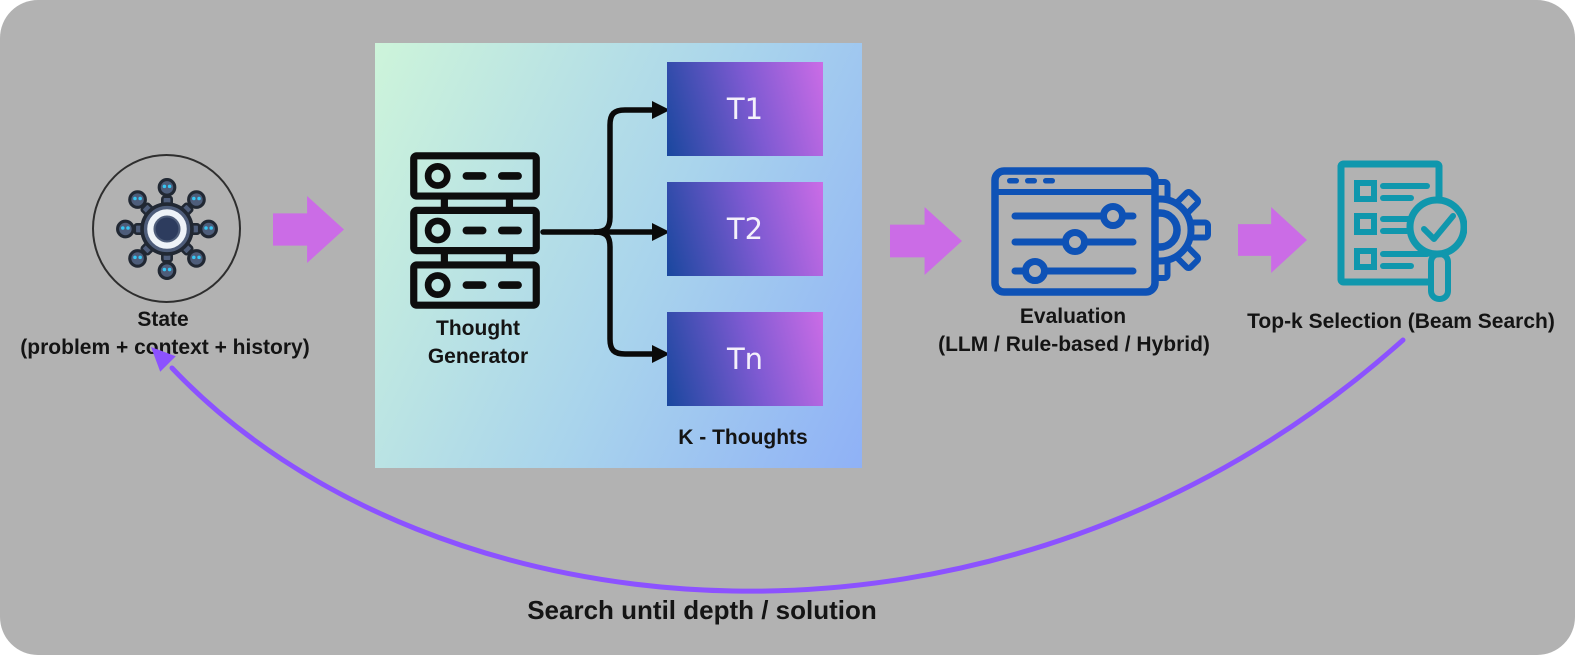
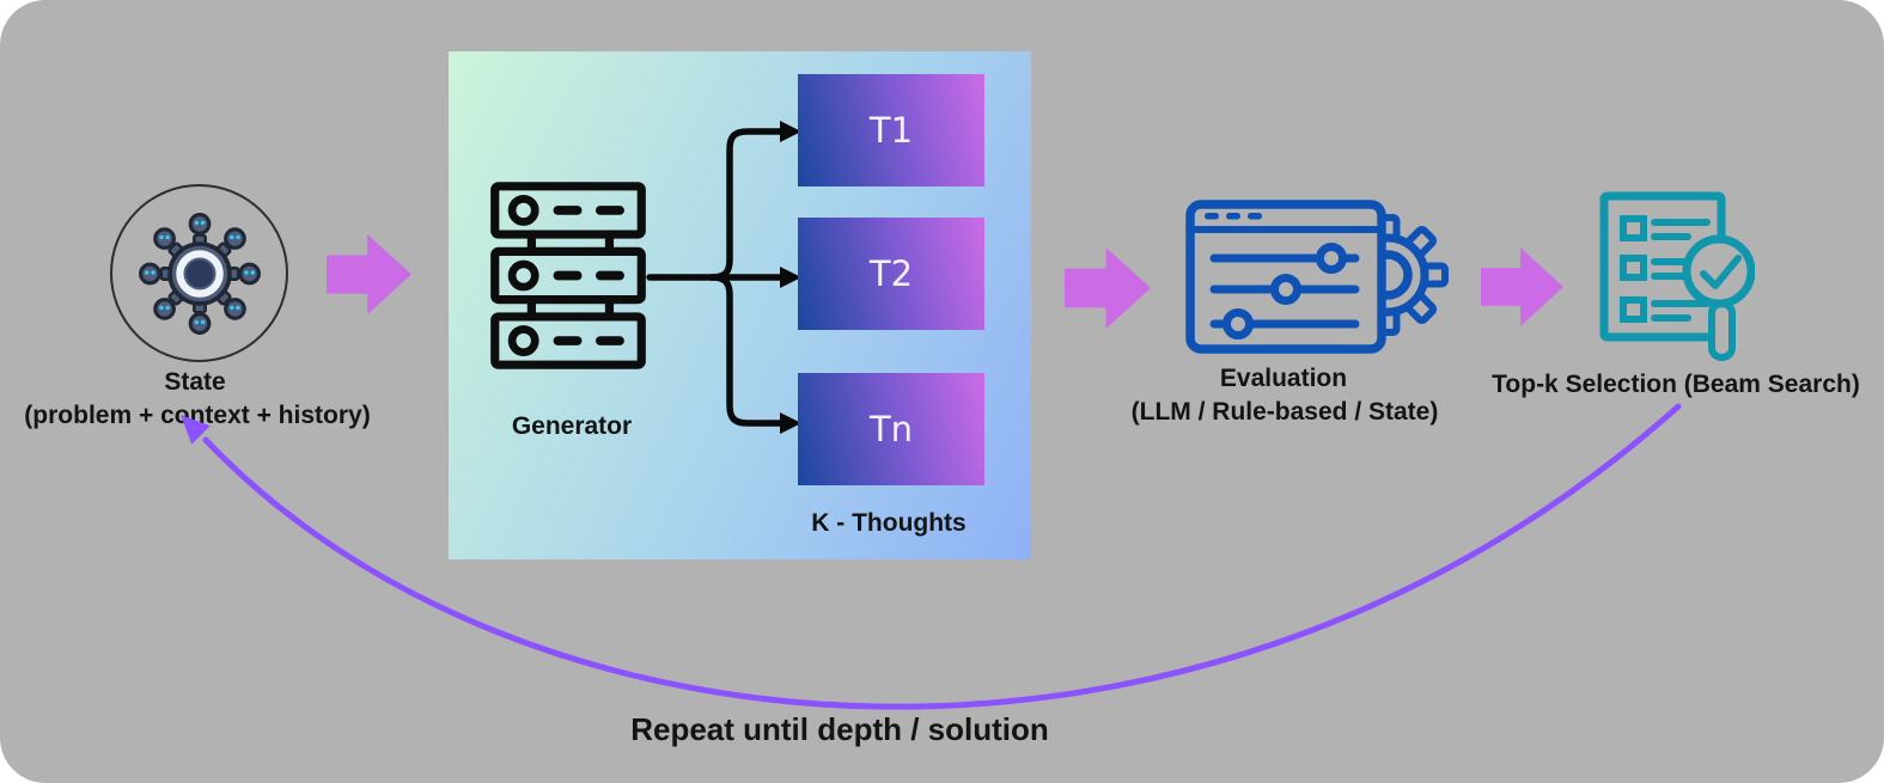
  State
  (problem + cntext + history)
- Thought
  Generator
  T1
  T2
  Tn
  K - Thoughts
  Evaluation
- (LLM / Rule-based / Hybrid)
+ (LLM / Rule-based / State)
  Top-k Selection (Beam Search)
- Search until depth / solution
+ Repeat until depth / solution
